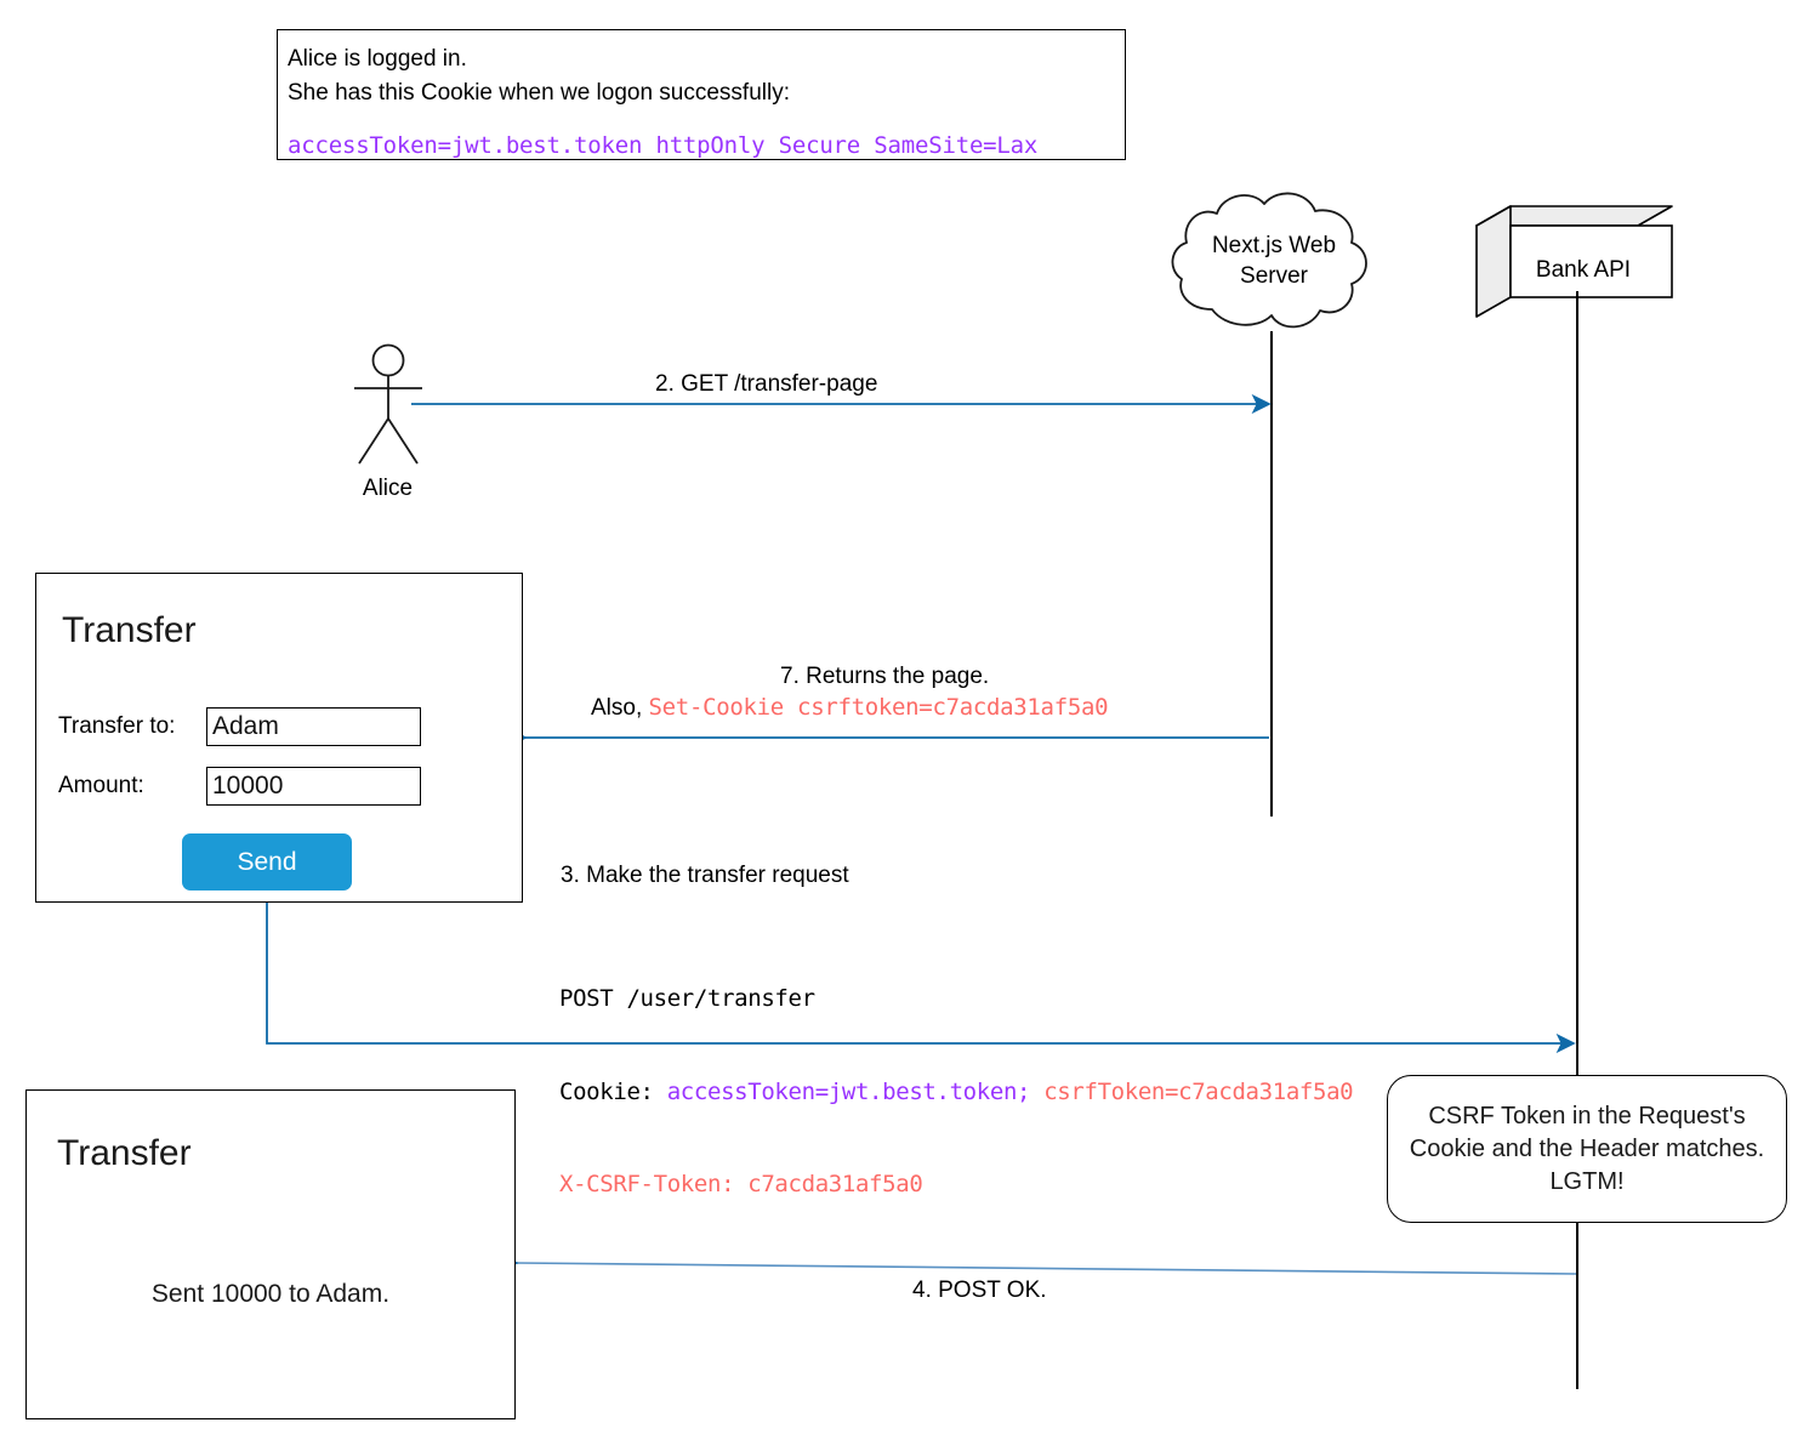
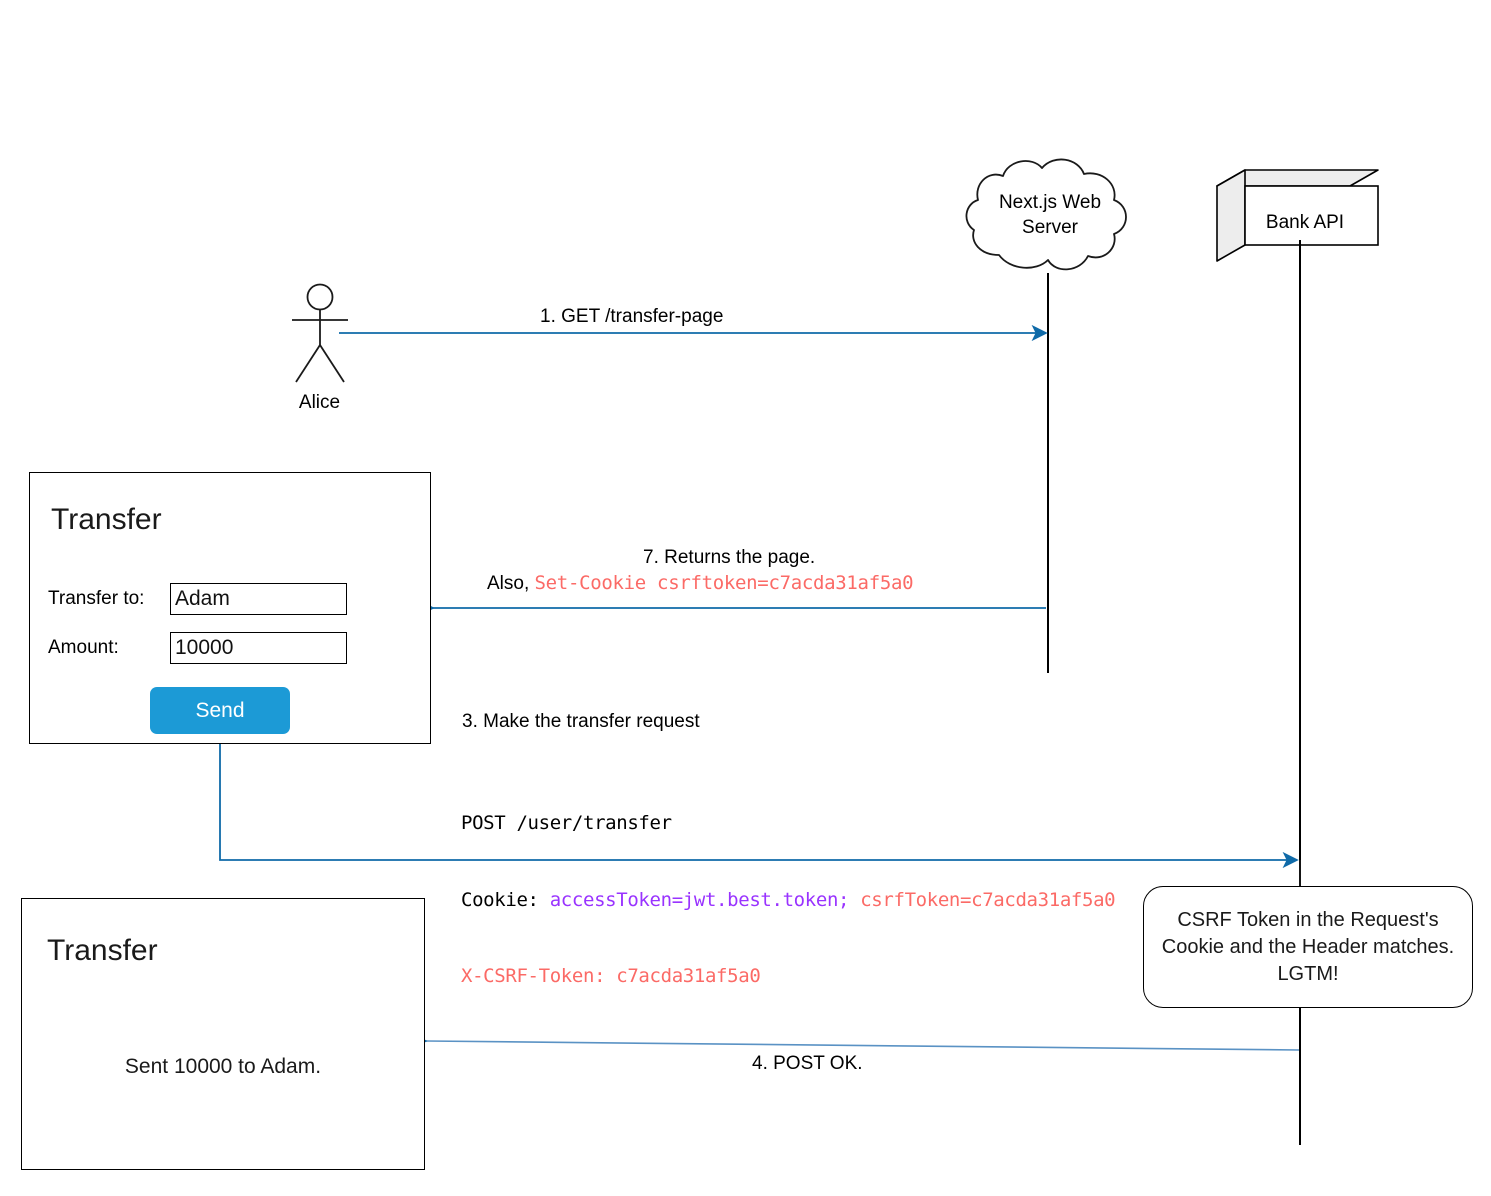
- Alice is logged in.
- She has this Cookie when we logon successfully:
- accessToken=jwt.best.token httpOnly Secure SameSite=Lax
  Next.js Web
  Server
  Bank API
  Alice
- 2. GET /transfer-page
+ 1. GET /transfer-page
  7. Returns the page.
  Also, Set-Cookie csrftoken=c7acda31af5a0
  3. Make the transfer request
  4. POST OK.
  POST /user/transfer
  Cookie: accessToken=jwt.best.token; csrfToken=c7acda31af5a0
  X-CSRF-Token: c7acda31af5a0
  Transfer
  Transfer to:
  Adam
  Amount:
  10000
  Send
  Transfer
  Sent 10000 to Adam.
  CSRF Token in the Request's
  Cookie and the Header matches.
  LGTM!
